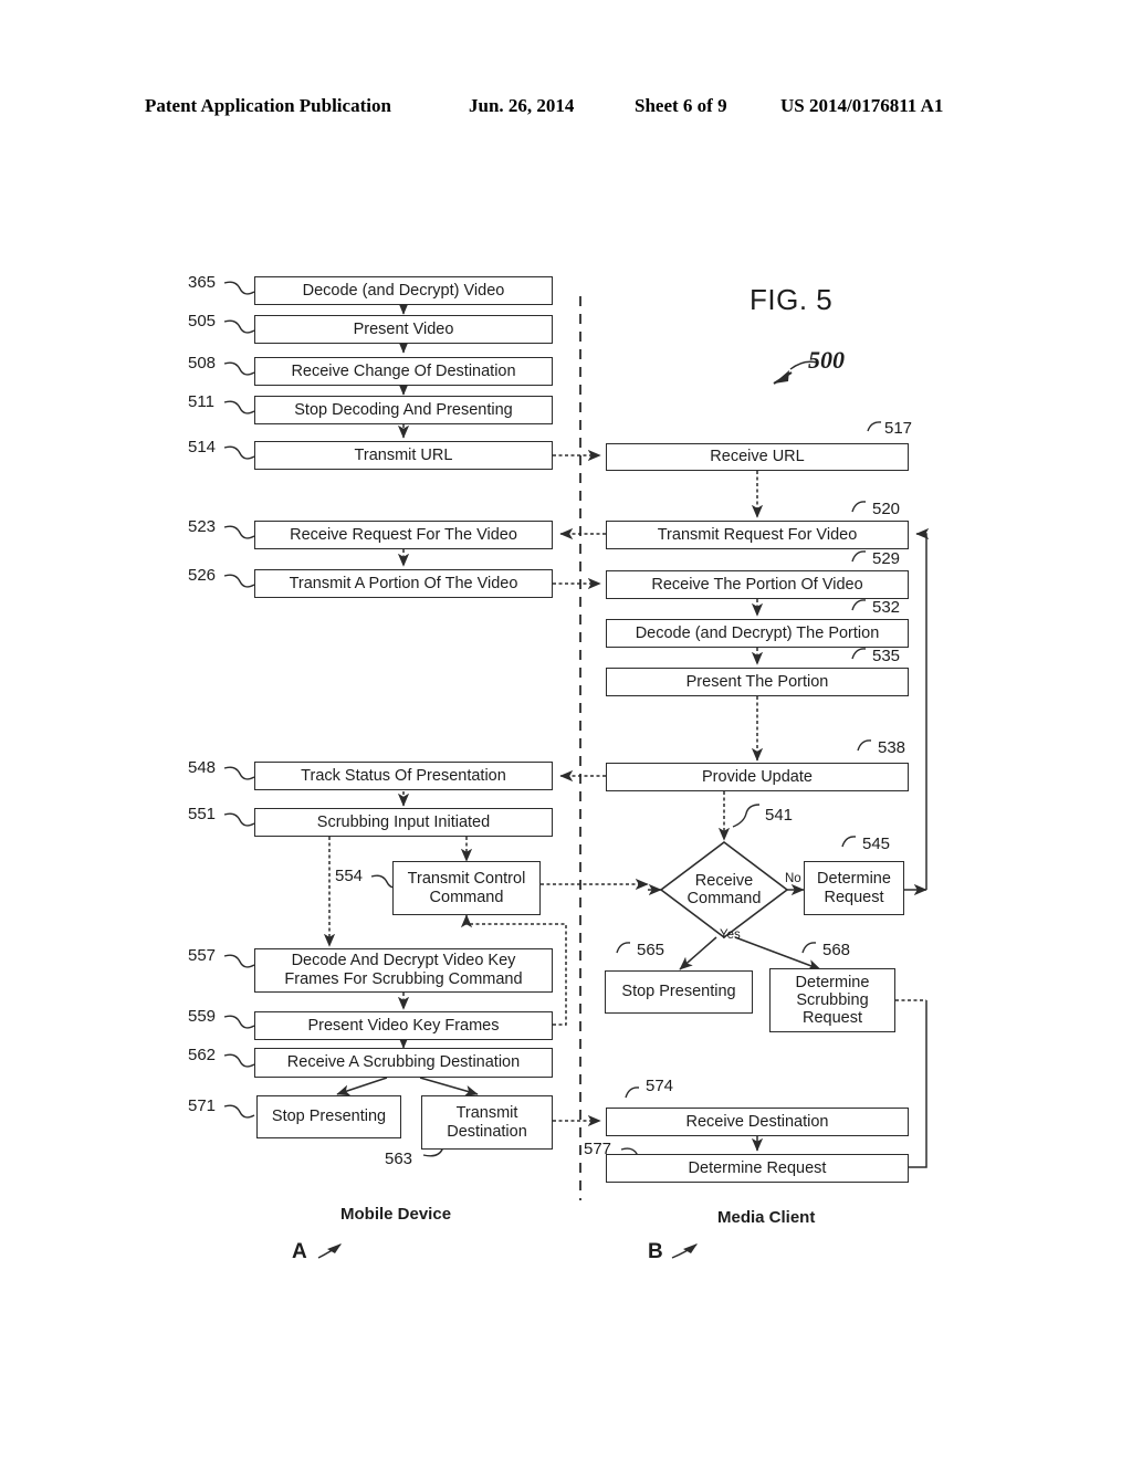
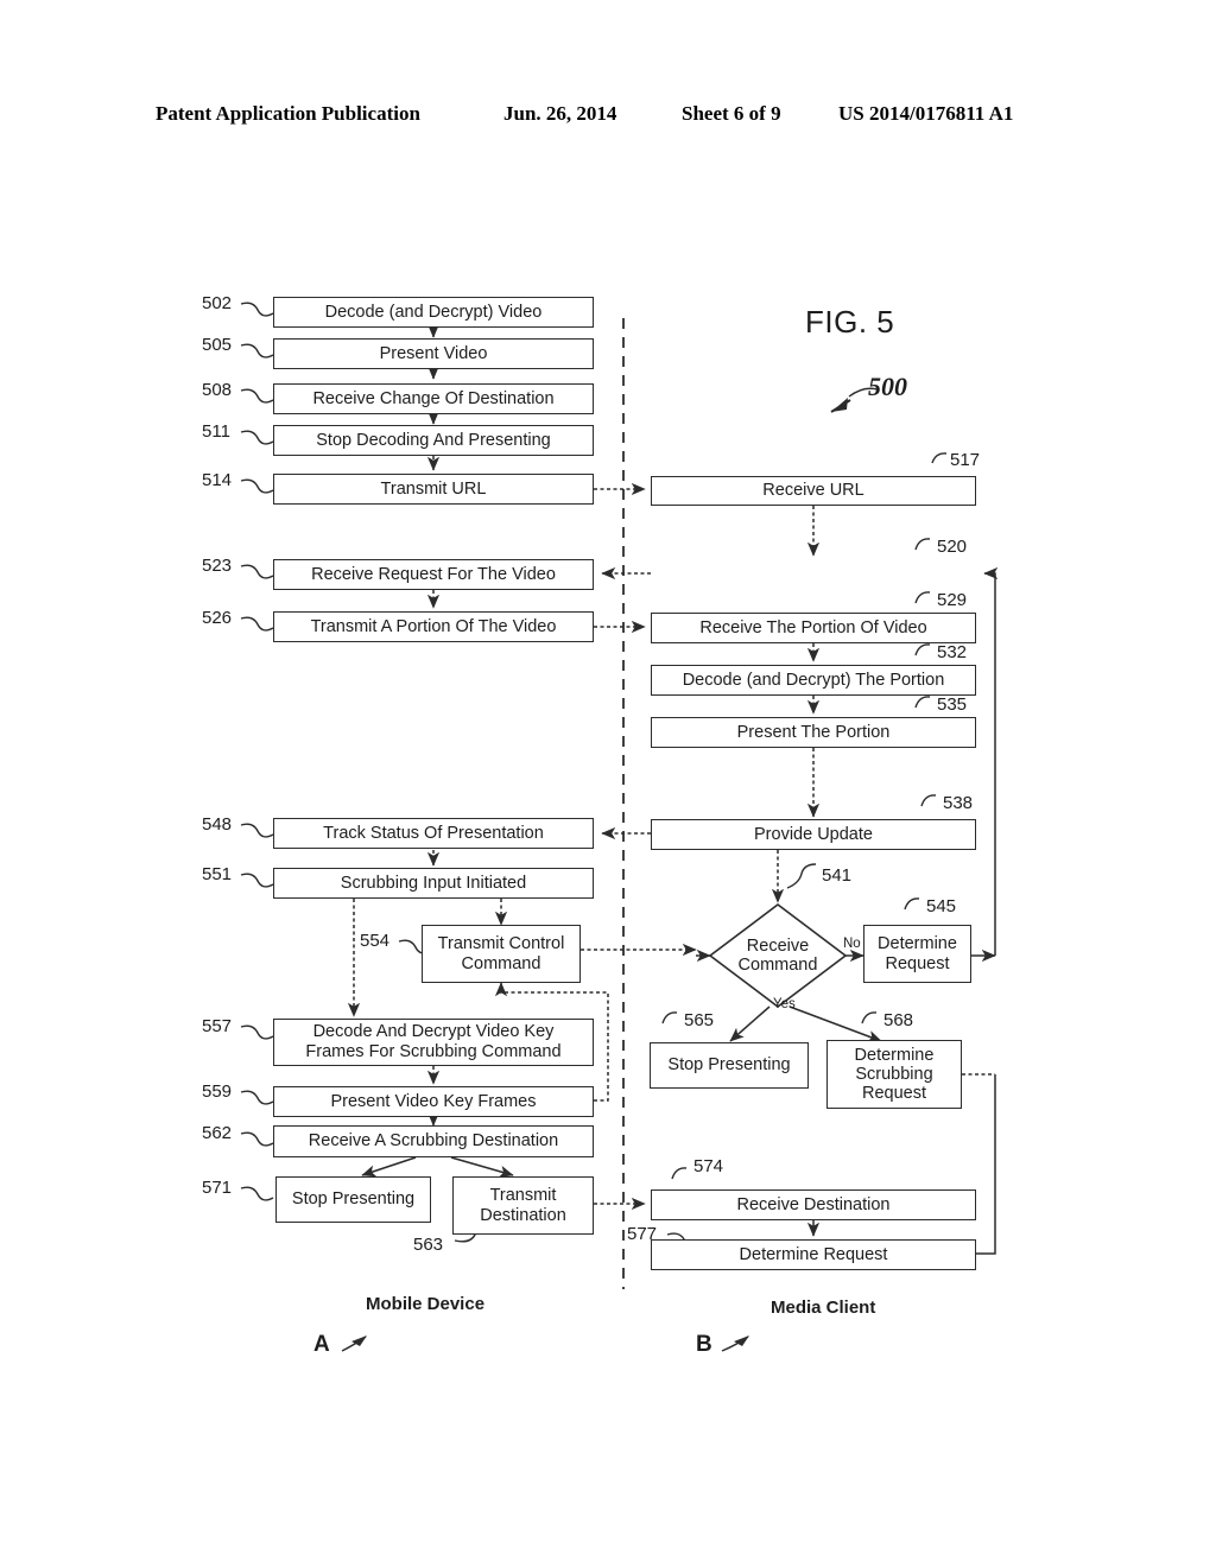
  Patent Application Publication
  Jun. 26, 2014
  Sheet 6 of 9
  US 2014/0176811 A1
  FIG. 5
  500
  Decode (and Decrypt) Video
  Present Video
  Receive Change Of Destination
  Stop Decoding And Presenting
  Transmit URL
  Receive Request For The Video
  Transmit A Portion Of The Video
  Track Status Of Presentation
  Scrubbing Input Initiated
  Transmit Control
  Command
  Decode And Decrypt Video Key
  Frames For Scrubbing Command
  Present Video Key Frames
  Receive A Scrubbing Destination
  Stop Presenting
  Transmit
  Destination
  Receive URL
- Transmit Request For Video
  Receive The Portion Of Video
  Decode (and Decrypt) The Portion
  Present The Portion
  Provide Update
  Receive
  Command
  Determine
  Request
  Stop Presenting
  Determine
  Scrubbing
  Request
  Receive Destination
  Determine Request
- 365
+ 502
  505
  508
  511
  514
  523
  526
  548
  551
  554
  557
  559
  562
  571
  563
  517
  520
  529
  532
  535
  538
  541
  545
  565
  568
  574
  577
  No
  Yes
  Mobile Device
  Media Client
  A
  B
